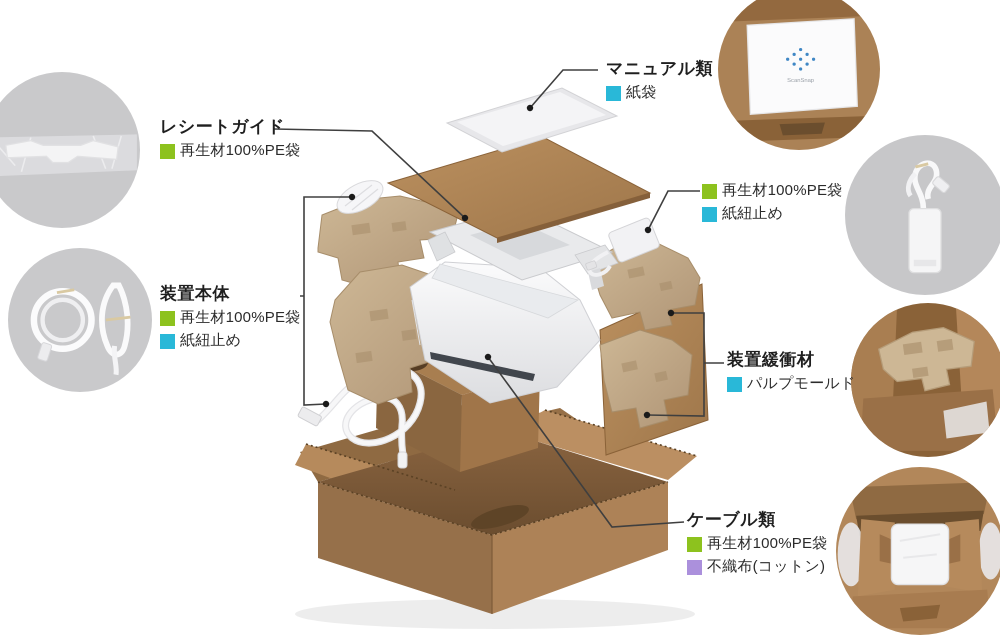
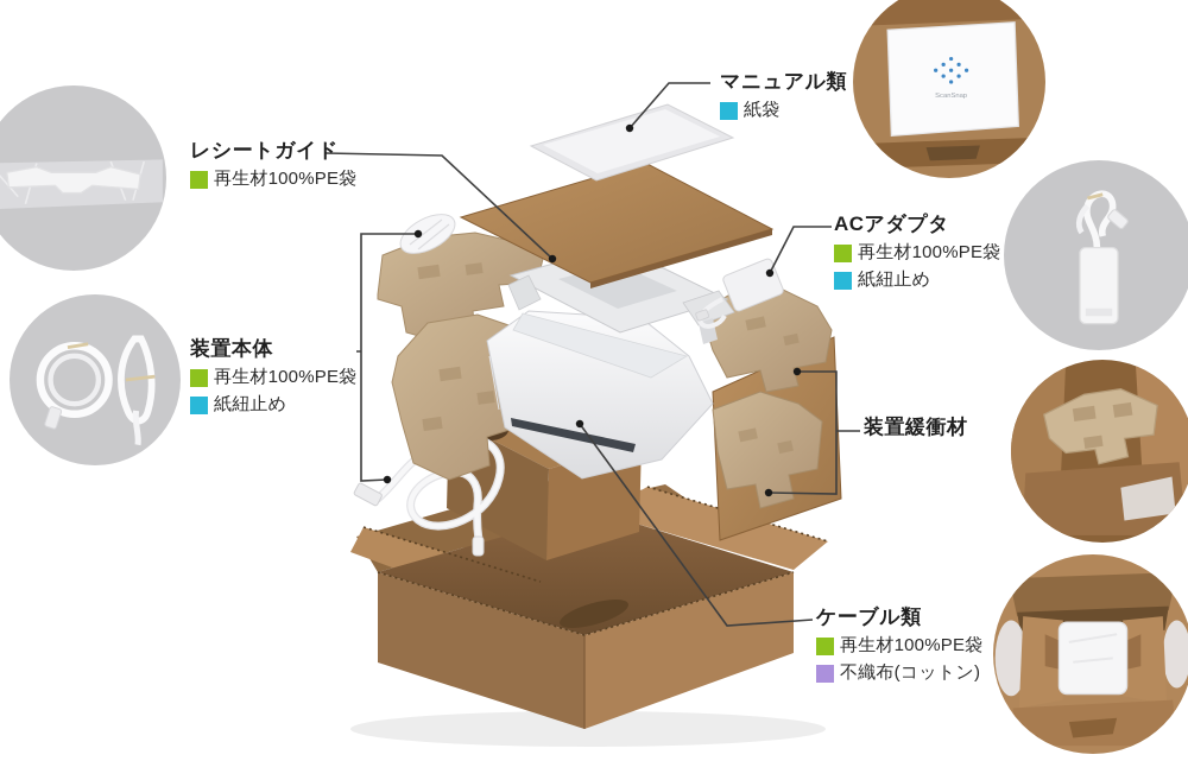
  マニュアル類
  紙袋
  レシートガイド
  再生材100%PE袋
+ ACアダプタ
  再生材100%PE袋
  紙紐止め
  装置本体
  再生材100%PE袋
  紙紐止め
  装置緩衝材
- パルプモールド
  ケーブル類
  再生材100%PE袋
  不織布(コットン)
